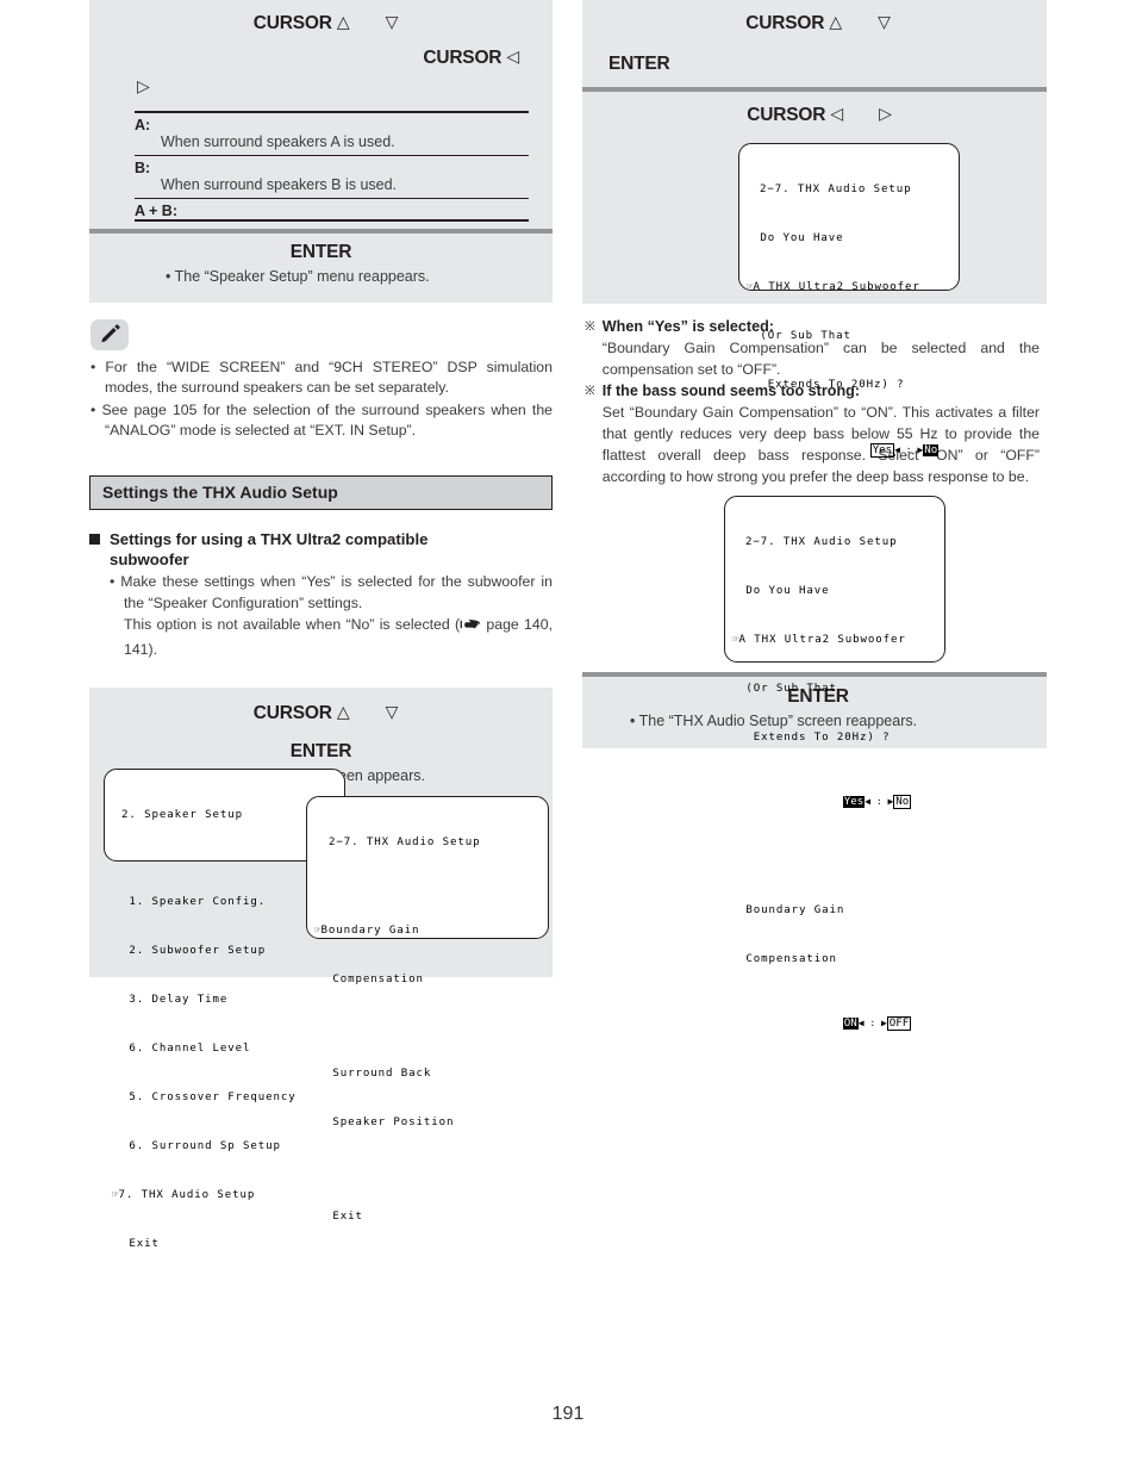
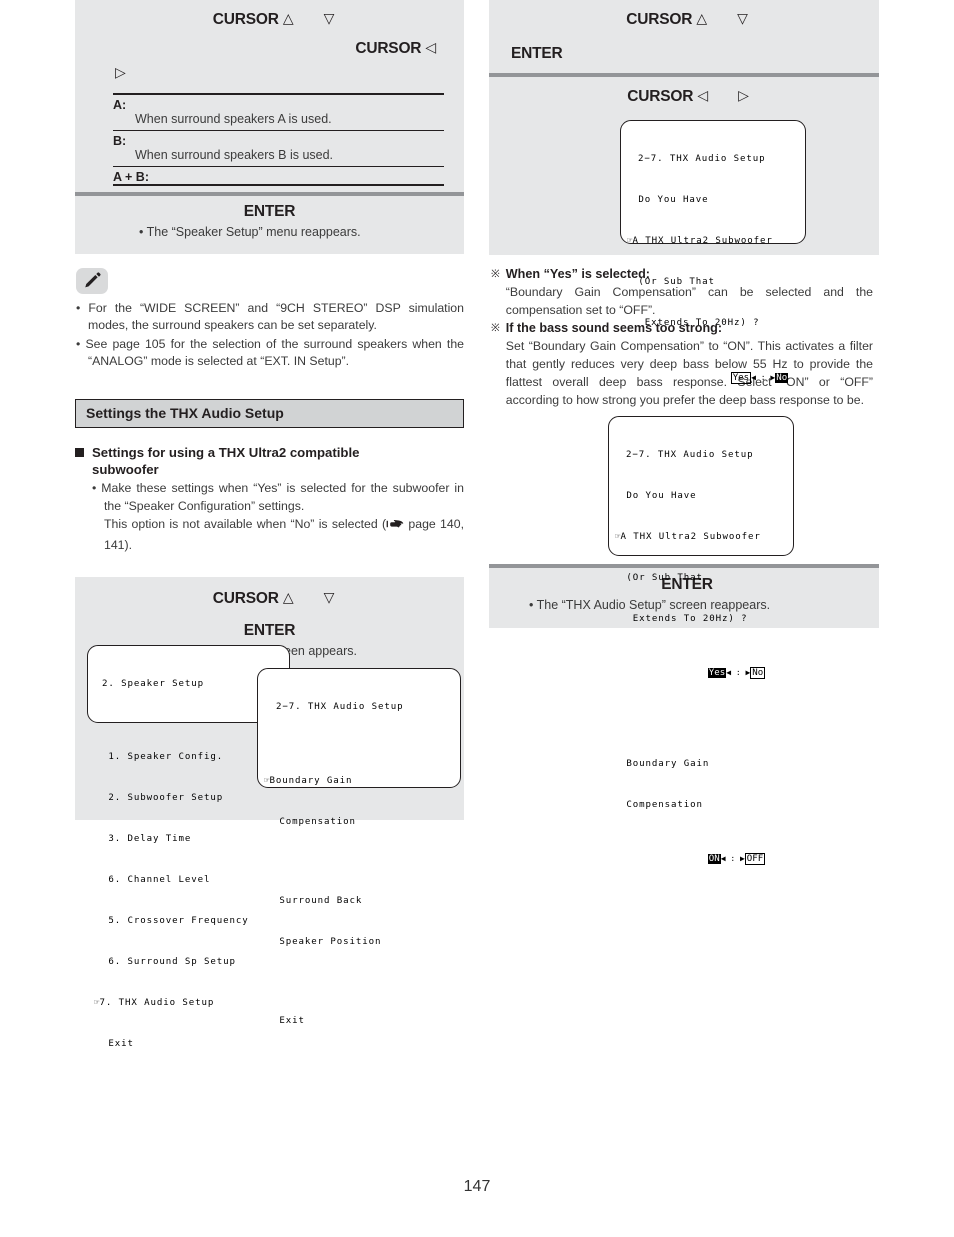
  CURSOR △ ▽
  CURSOR ◁
  ▷
  A:
  When surround speakers A is used.
  B:
  When surround speakers B is used.
  A + B:
  ENTER
  • The “Speaker Setup” menu reappears.
  • For the “WIDE SCREEN” and “9CH STEREO” DSP simulation modes, the surround speakers can be set separately.
  • See page 105 for the selection of the surround speakers when the “ANALOG” mode is selected at “EXT. IN Setup”.
  Settings the THX Audio Setup
  Settings for using a THX Ultra2 compatible subwoofer
  • Make these settings when “Yes” is selected for the subwoofer in the “Speaker Configuration” settings.
  This option is not available when “No” is selected ( page 140, 141).
  CURSOR △ ▽
  ENTER
  2. Speaker Setup
  1. Speaker Config.
  2. Subwoofer Setup
  3. Delay Time
  6. Channel Level
  5. Crossover Frequency
  6. Surround Sp Setup
  ☞7. THX Audio Setup
  Exit
  2−7. THX Audio Setup
  ☞Boundary Gain
  Compensation
  Surround Back
  Speaker Position
  Exit
  CURSOR △ ▽
  ENTER
  CURSOR ◁ ▷
  2−7. THX Audio Setup
  Do You Have
  ☞A THX Ultra2 Subwoofer
  (Or Sub That
  Extends To 20Hz) ?
  Yes ◀ : ▶No
  ※
  When “Yes” is selected:
  “Boundary Gain Compensation” can be selected and the compensation set to “OFF”.
  ※
  If the bass sound seems too strong:
  Set “Boundary Gain Compensation” to “ON”. This activates a filter that gently reduces very deep bass below 55 Hz to provide the flattest overall deep bass response. SelectON” or “OFF” according to how strong you prefer the deep bass response to be.
  2−7. THX Audio Setup
  Do You Have
  ☞A THX Ultra2 Subwoofer
  (Or Sub That
  Extends To 20Hz) ?
  Yes◀ : ▶ No
  Boundary Gain
  Compensation
  ON◀ : ▶ OFF
  ENTER
  • The “THX Audio Setup” screen reappears.
- 191
+ 147
